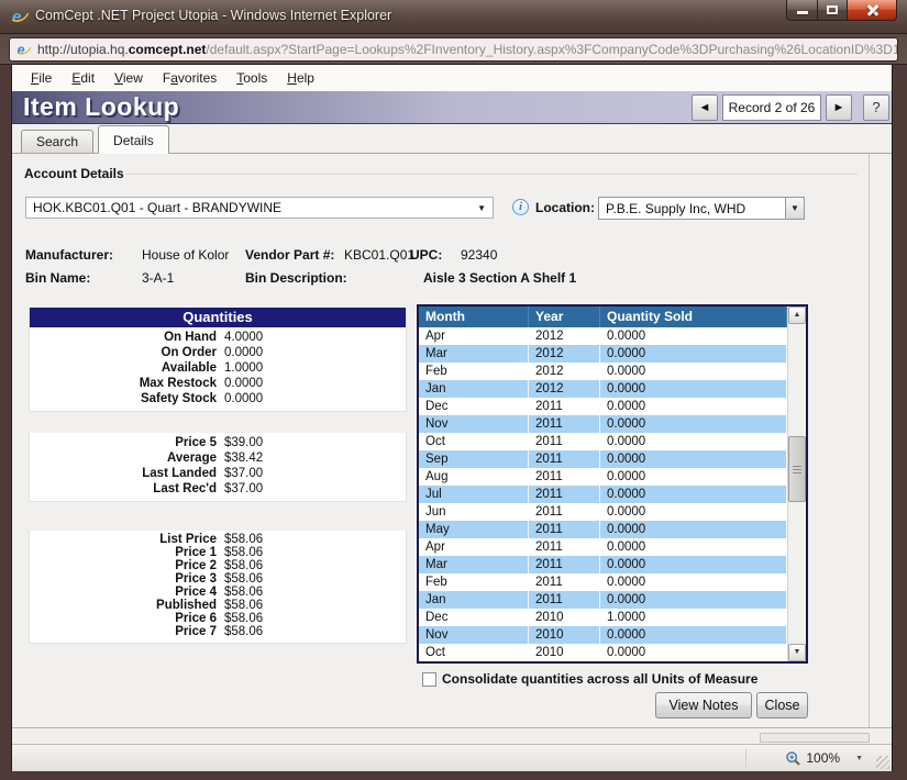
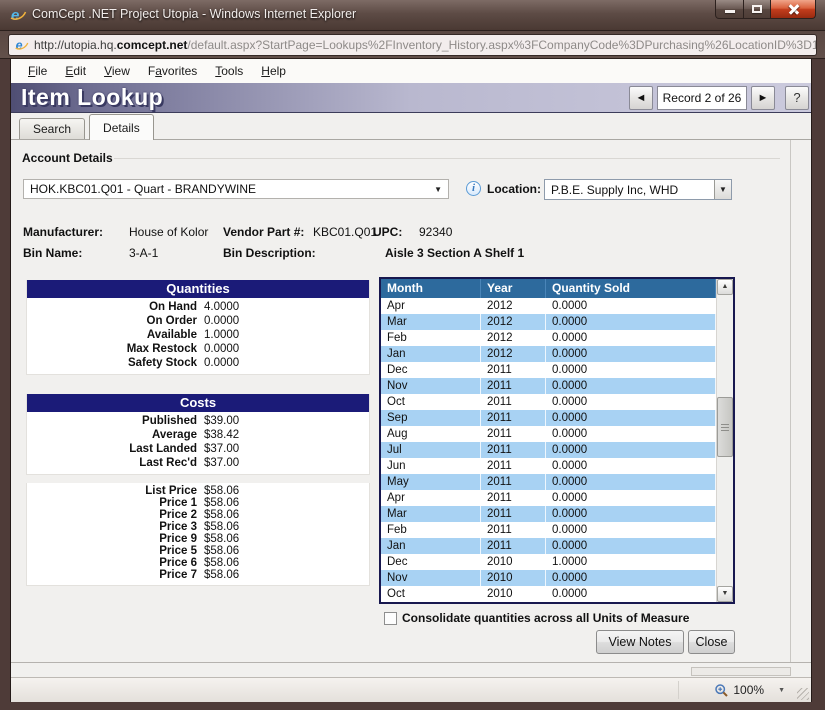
  e
  ComCept .NET Project Utopia - Windows Internet Explorer
  e
  http://utopia.hq.comcept.net/default.aspx?StartPage=Lookups%2FInventory_History.aspx%3FCompanyCode%3DPurchasing%26LocationID%3D1
  File
  Edit
  View
  Favorites
  Tools
  Help
  Item Lookup
  ◄
  Record 2 of 26
  ►
  ?
  Search
  Details
  Account Details
  HOK.KBC01.Q01 - Quart - BRANDYWINE
  ▼
  i
  Location:
  P.B.E. Supply Inc, WHD
  ▼
  Manufacturer:
  House of Kolor
  Vendor Part #:
  KBC01.Q01
  UPC:
  92340
  Bin Name:
  3-A-1
  Bin Description:
  Aisle 3 Section A Shelf 1
  Quantities
  On Hand
  4.0000
  On Order
  0.0000
  Available
  1.0000
  Max Restock
  0.0000
  Safety Stock
  0.0000
+ Costs
- Price 5
+ Published
  $39.00
  Average
  $38.42
  Last Landed
  $37.00
  Last Rec'd
  $37.00
  List Price
  $58.06
  Price 1
  $58.06
  Price 2
  $58.06
  Price 3
  $58.06
- Price 4
+ Price 9
  $58.06
- Published
+ Price 5
  $58.06
  Price 6
  $58.06
  Price 7
  $58.06
  Month
  Year
  Quantity Sold
  Apr
  2012
  0.0000
  Mar
  2012
  0.0000
  Feb
  2012
  0.0000
  Jan
  2012
  0.0000
  Dec
  2011
  0.0000
  Nov
  2011
  0.0000
  Oct
  2011
  0.0000
  Sep
  2011
  0.0000
  Aug
  2011
  0.0000
  Jul
  2011
  0.0000
  Jun
  2011
  0.0000
  May
  2011
  0.0000
  Apr
  2011
  0.0000
  Mar
  2011
  0.0000
  Feb
  2011
  0.0000
  Jan
  2011
  0.0000
  Dec
  2010
  1.0000
  Nov
  2010
  0.0000
  Oct
  2010
  0.0000
  Consolidate quantities across all Units of Measure
  View Notes
  Close
  100%
